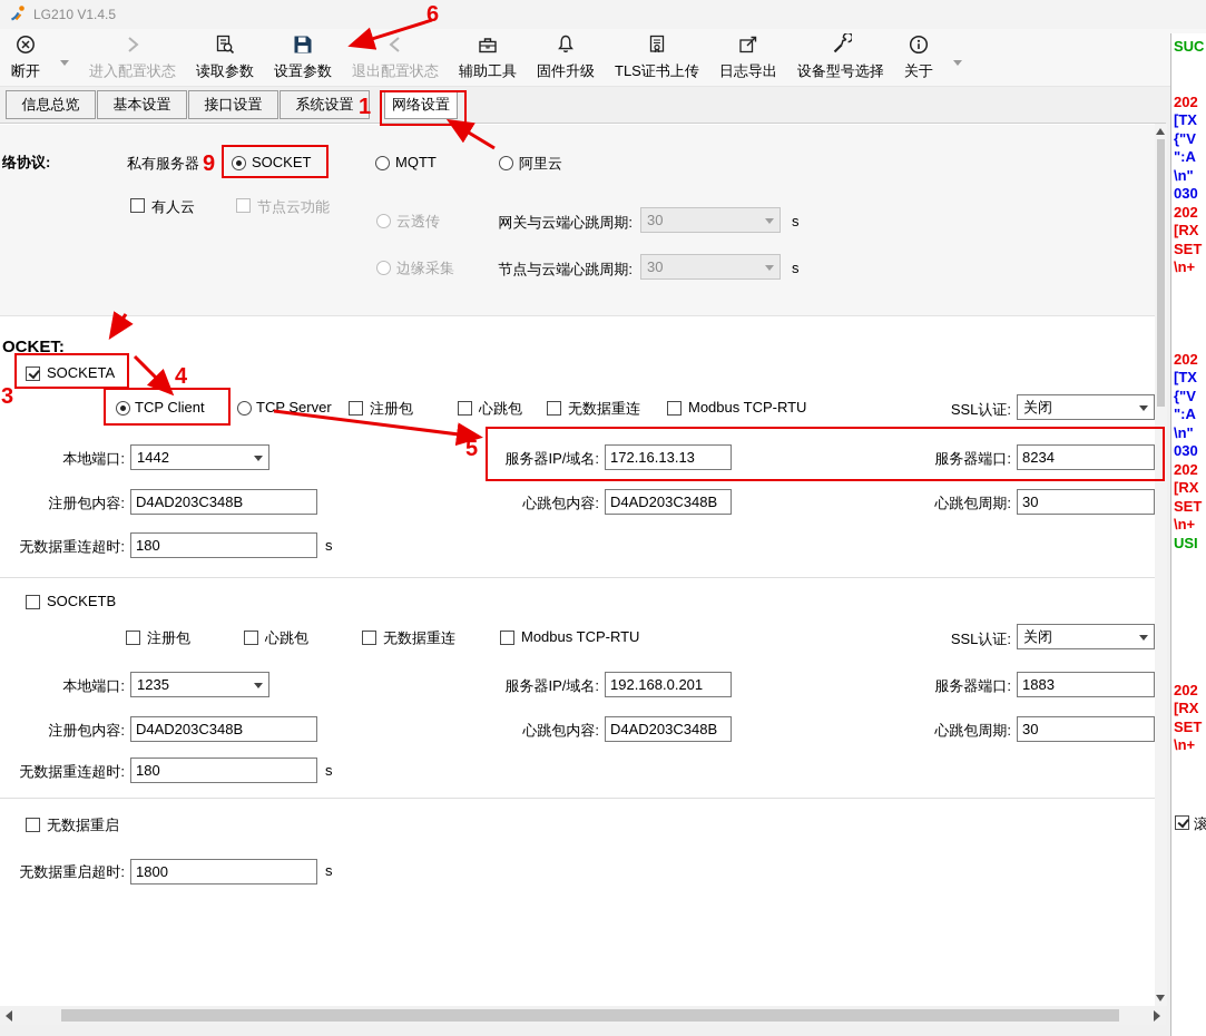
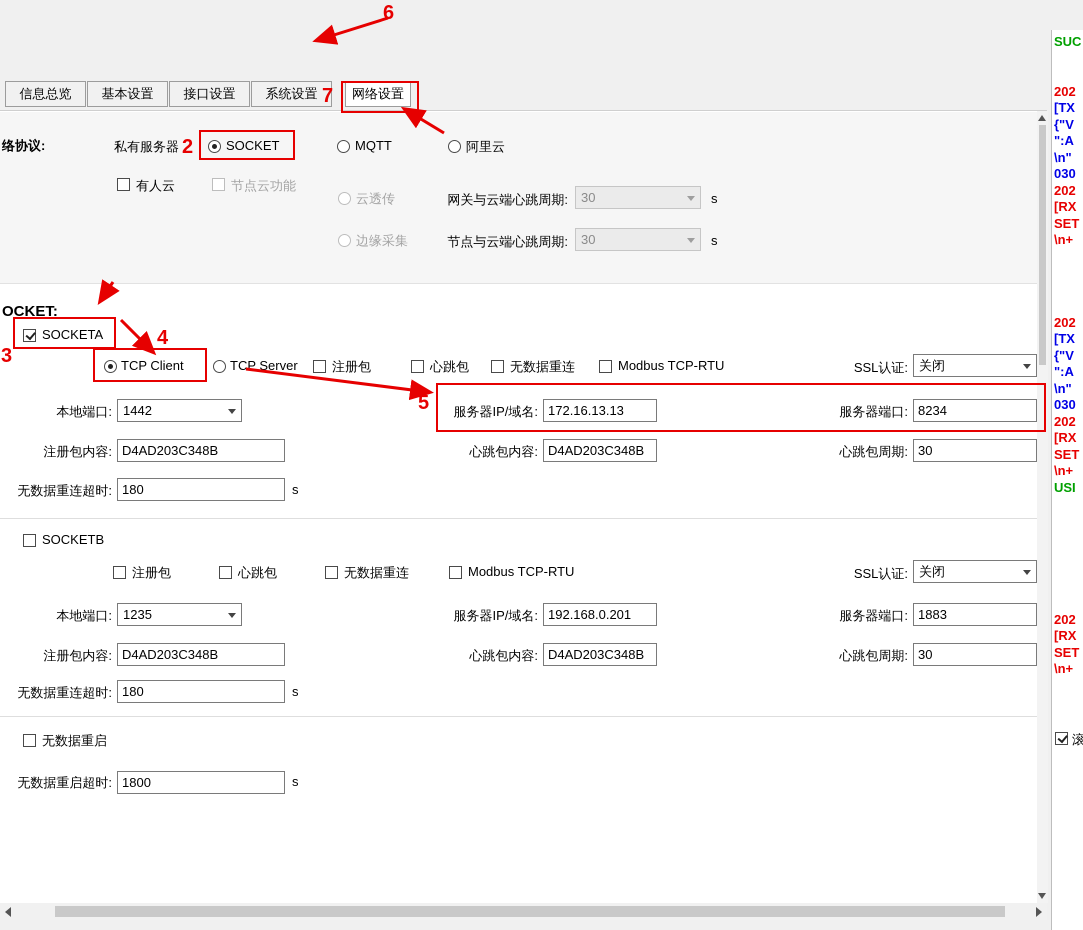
- LG210 V1.4.5
- 断开
- 进入配置状态
- 读取参数
- 设置参数
- 退出配置状态
- 辅助工具
- 固件升级
- TLS证书上传
- 日志导出
- 设备型号选择
- 关于
  信息总览
  基本设置
  接口设置
  系统设置
  网络设置
  络协议:
  私有服务器
  SOCKET
  MQTT
  阿里云
  有人云
  节点云功能
  云透传
  网关与云端心跳周期:
  30
  s
  边缘采集
  节点与云端心跳周期:
  30
  s
  OCKET:
  SOCKETA
  TCP Client
  TCP Server
  注册包
  心跳包
  无数据重连
  Modbus TCP-RTU
  SSL认证:
  关闭
  本地端口:
  1442
  服务器IP/域名:
  172.16.13.13
  服务器端口:
  8234
  注册包内容:
  D4AD203C348B
  心跳包内容:
  D4AD203C348B
  心跳包周期:
  30
  无数据重连超时:
  180
  s
  SOCKETB
  注册包
  心跳包
  无数据重连
  Modbus TCP-RTU
  SSL认证:
  关闭
  本地端口:
  1235
  服务器IP/域名:
  192.168.0.201
  服务器端口:
  1883
  注册包内容:
  D4AD203C348B
  心跳包内容:
  D4AD203C348B
  心跳包周期:
  30
  无数据重连超时:
  180
  s
  无数据重启
  无数据重启超时:
  1800
  s
  SUC
  202
  [TX
  {"V
  ":A
  \n"
  030
  202
  [RX
  SET
  \n+
  202
  [TX
  {"V
  ":A
  \n"
  030
  202
  [RX
  SET
  \n+
  USI
  202
  [RX
  SET
  \n+
  滚
- 1
+ 7
- 9
+ 2
  3
  4
  5
  6
